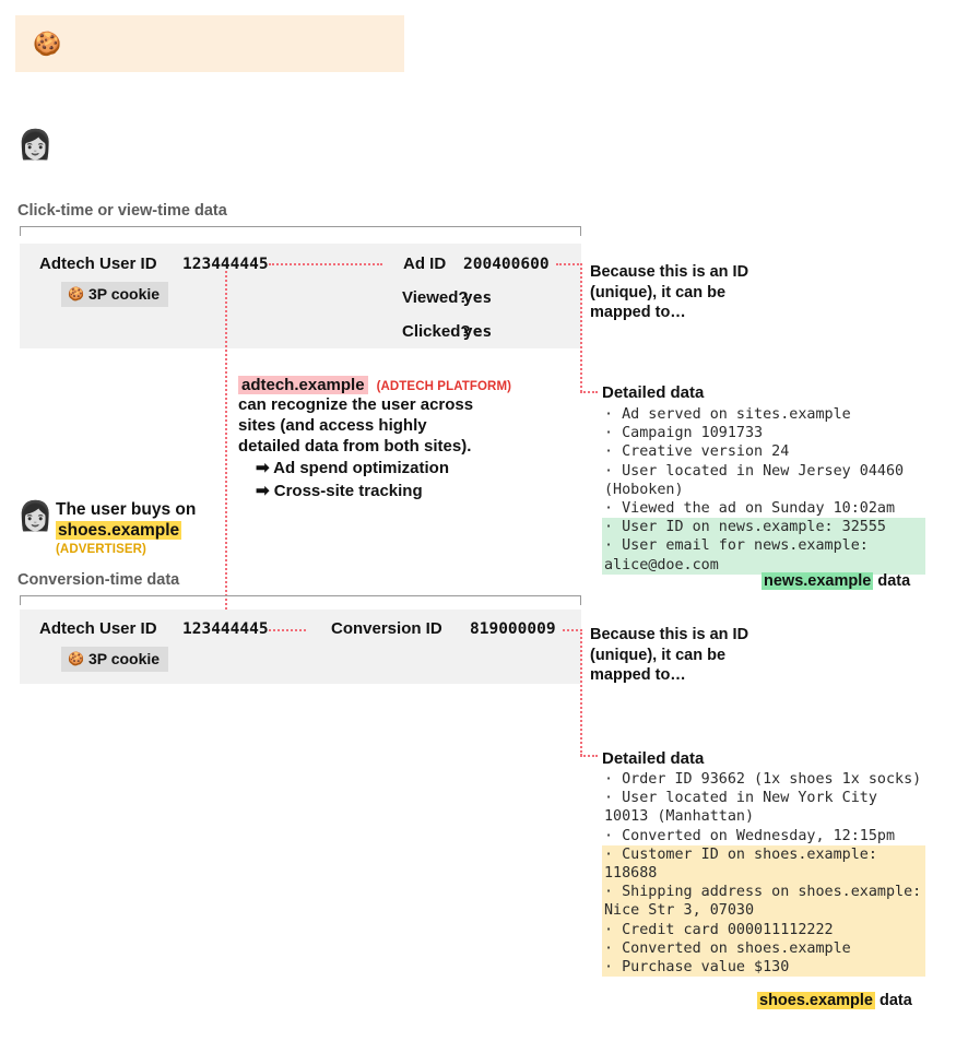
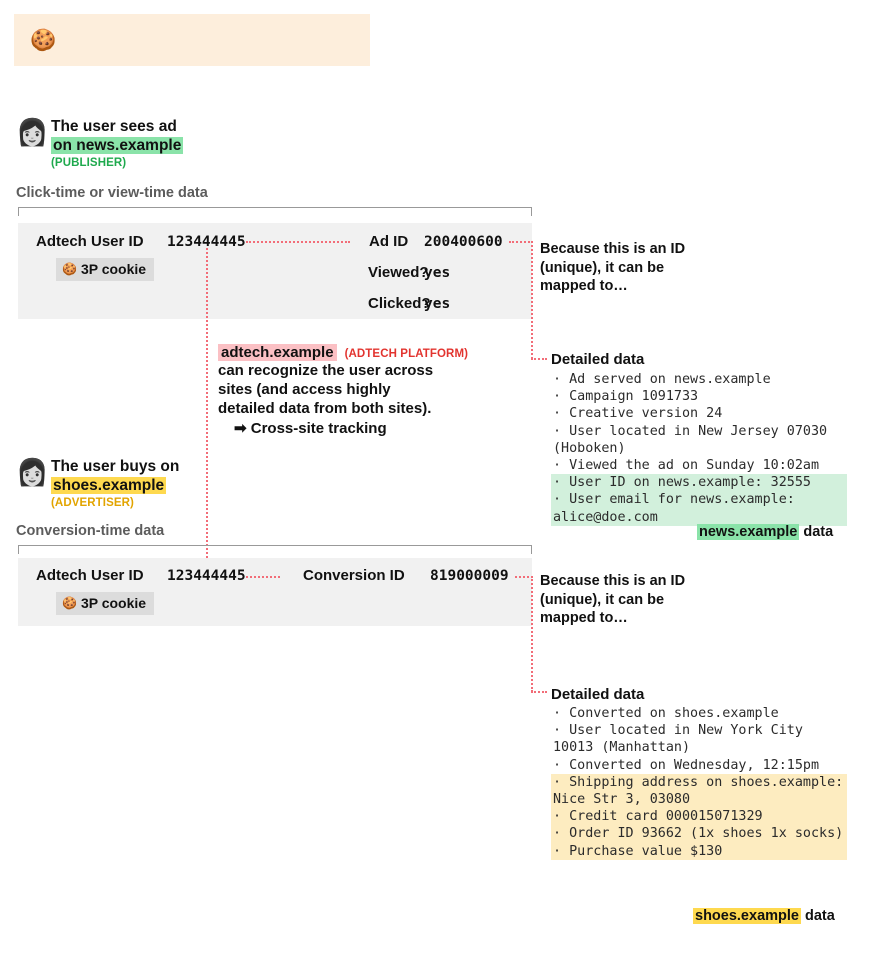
  🍪
  👩
+ The user sees ad
+ on news.example
+ (PUBLISHER)
  Click-time or view-time data
  Adtech User ID
  123444445
  🍪
  3P cookie
  Ad ID
  200400600
  Viewed?
  yes
  Clicked?
  yes
  Because this is an ID (unique), it can be mapped to…
  adtech.example
  (ADTECH PLATFORM)
  can recognize the user across
  sites (and access highly
  detailed data from both sites).
- ➡ Ad spend optimization
  ➡ Cross-site tracking
  Detailed data
- · Ad served on sites.example
+ · Ad served on news.example
  · Campaign 1091733
  · Creative version 24
- · User located in New Jersey 04460 (Hoboken)
+ · User located in New Jersey 07030 (Hoboken)
  · Viewed the ad on Sunday 10:02am
  · User ID on news.example: 32555
  · User email for news.example: alice@doe.com
  news.example data
  👩
  The user buys on
  shoes.example
  (ADVERTISER)
  Conversion-time data
  Adtech User ID
  123444445
  🍪
  3P cookie
  Conversion ID
  819000009
  Because this is an ID (unique), it can be mapped to…
  Detailed data
- · Order ID 93662 (1x shoes 1x socks)
+ · Converted on shoes.example
  · User located in New York City 10013 (Manhattan)
  · Converted on Wednesday, 12:15pm
- · Customer ID on shoes.example: 118688
- · Shipping address on shoes.example: Nice Str 3, 07030
+ · Shipping address on shoes.example: Nice Str 3, 03080
- · Credit card 000011112222
+ · Credit card 000015071329
- · Converted on shoes.example
+ · Order ID 93662 (1x shoes 1x socks)
  · Purchase value $130
  shoes.example data
